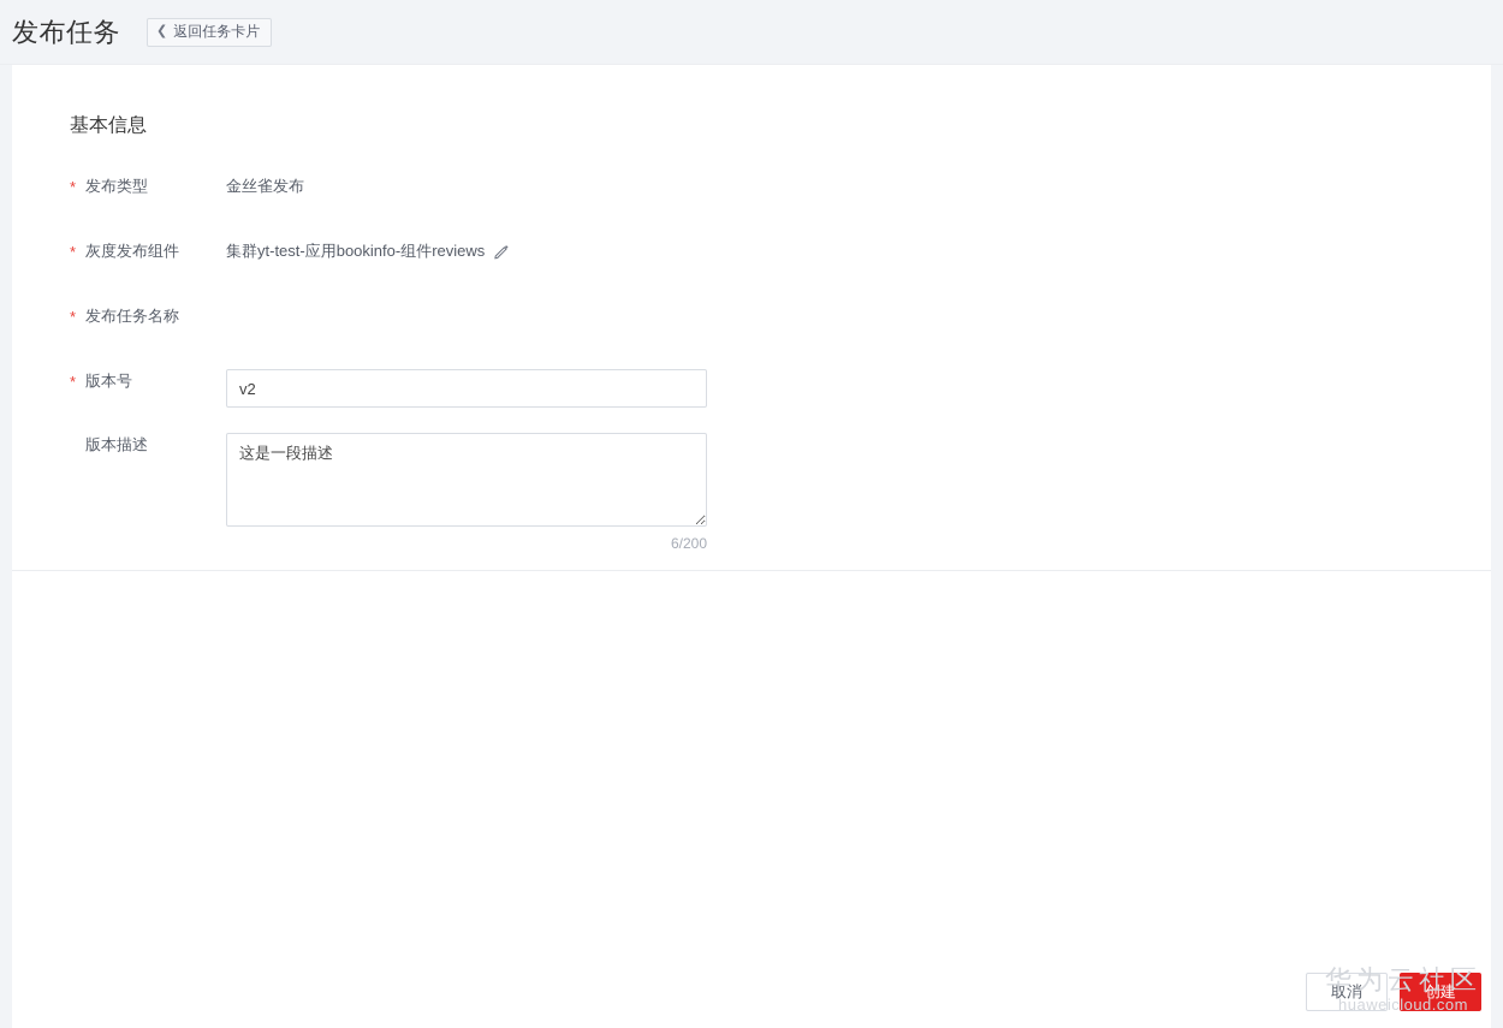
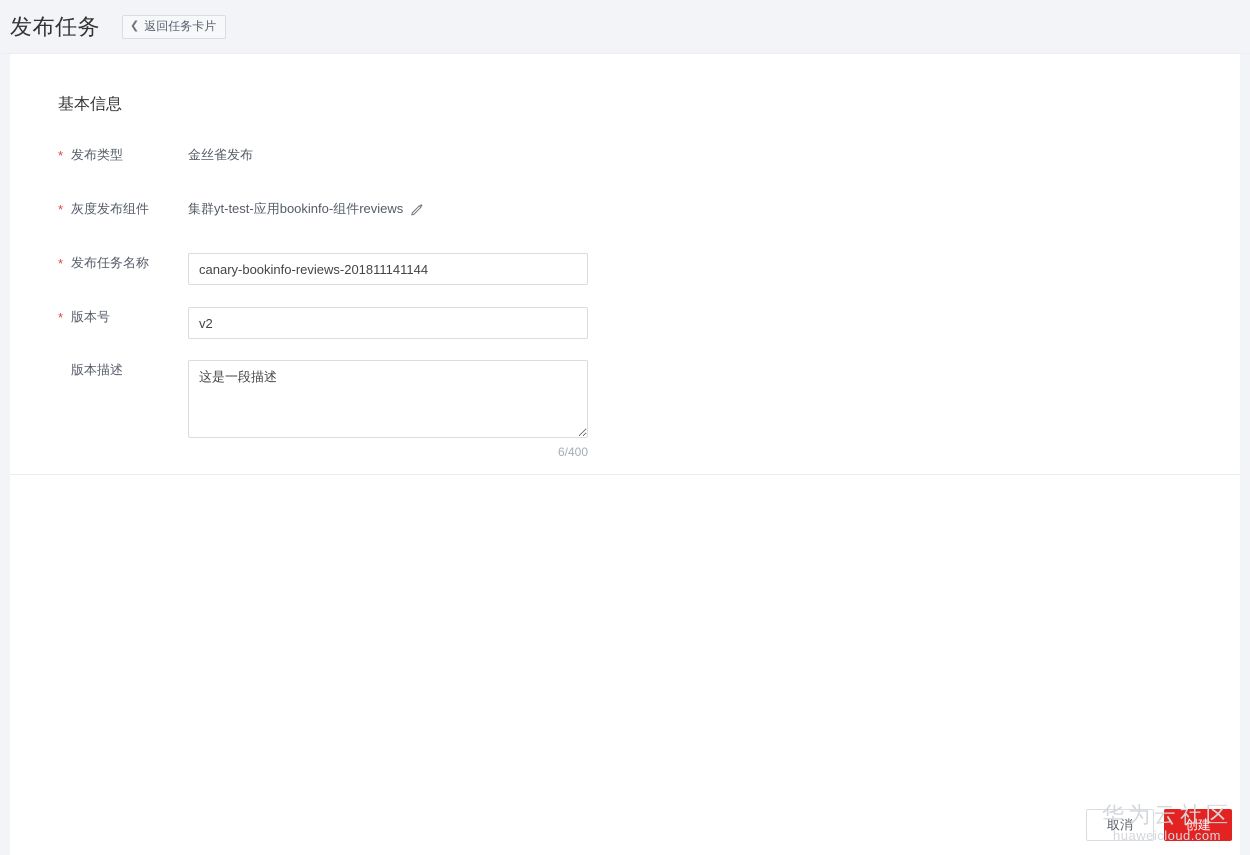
  发布任务
  ❮
  返回任务卡片
  基本信息
  *
  发布类型
  金丝雀发布
  *
  灰度发布组件
  集群yt-test-应用bookinfo-组件reviews
  *
  发布任务名称
+ canary-bookinfo-reviews-201811141144
  *
  版本号
  v2
  版本描述
  这是一段描述
- 6/200
+ 6/400
  取消
  创建
  华为云社区
  huaweicloud.com
